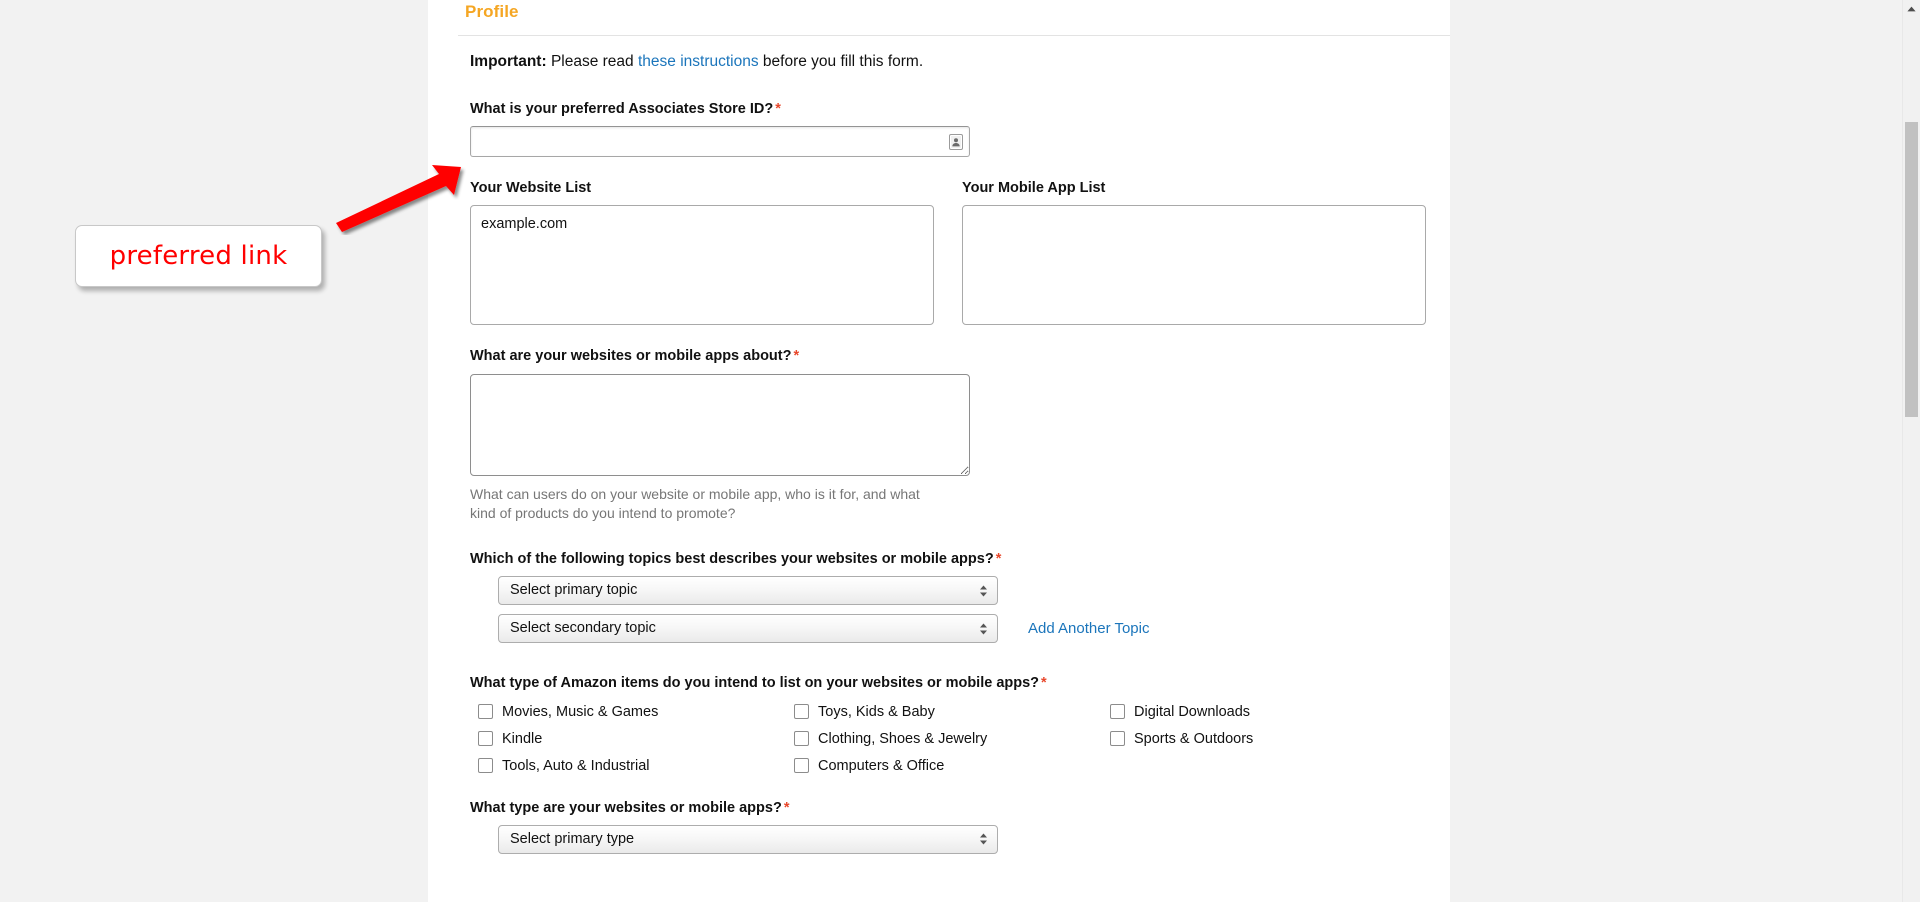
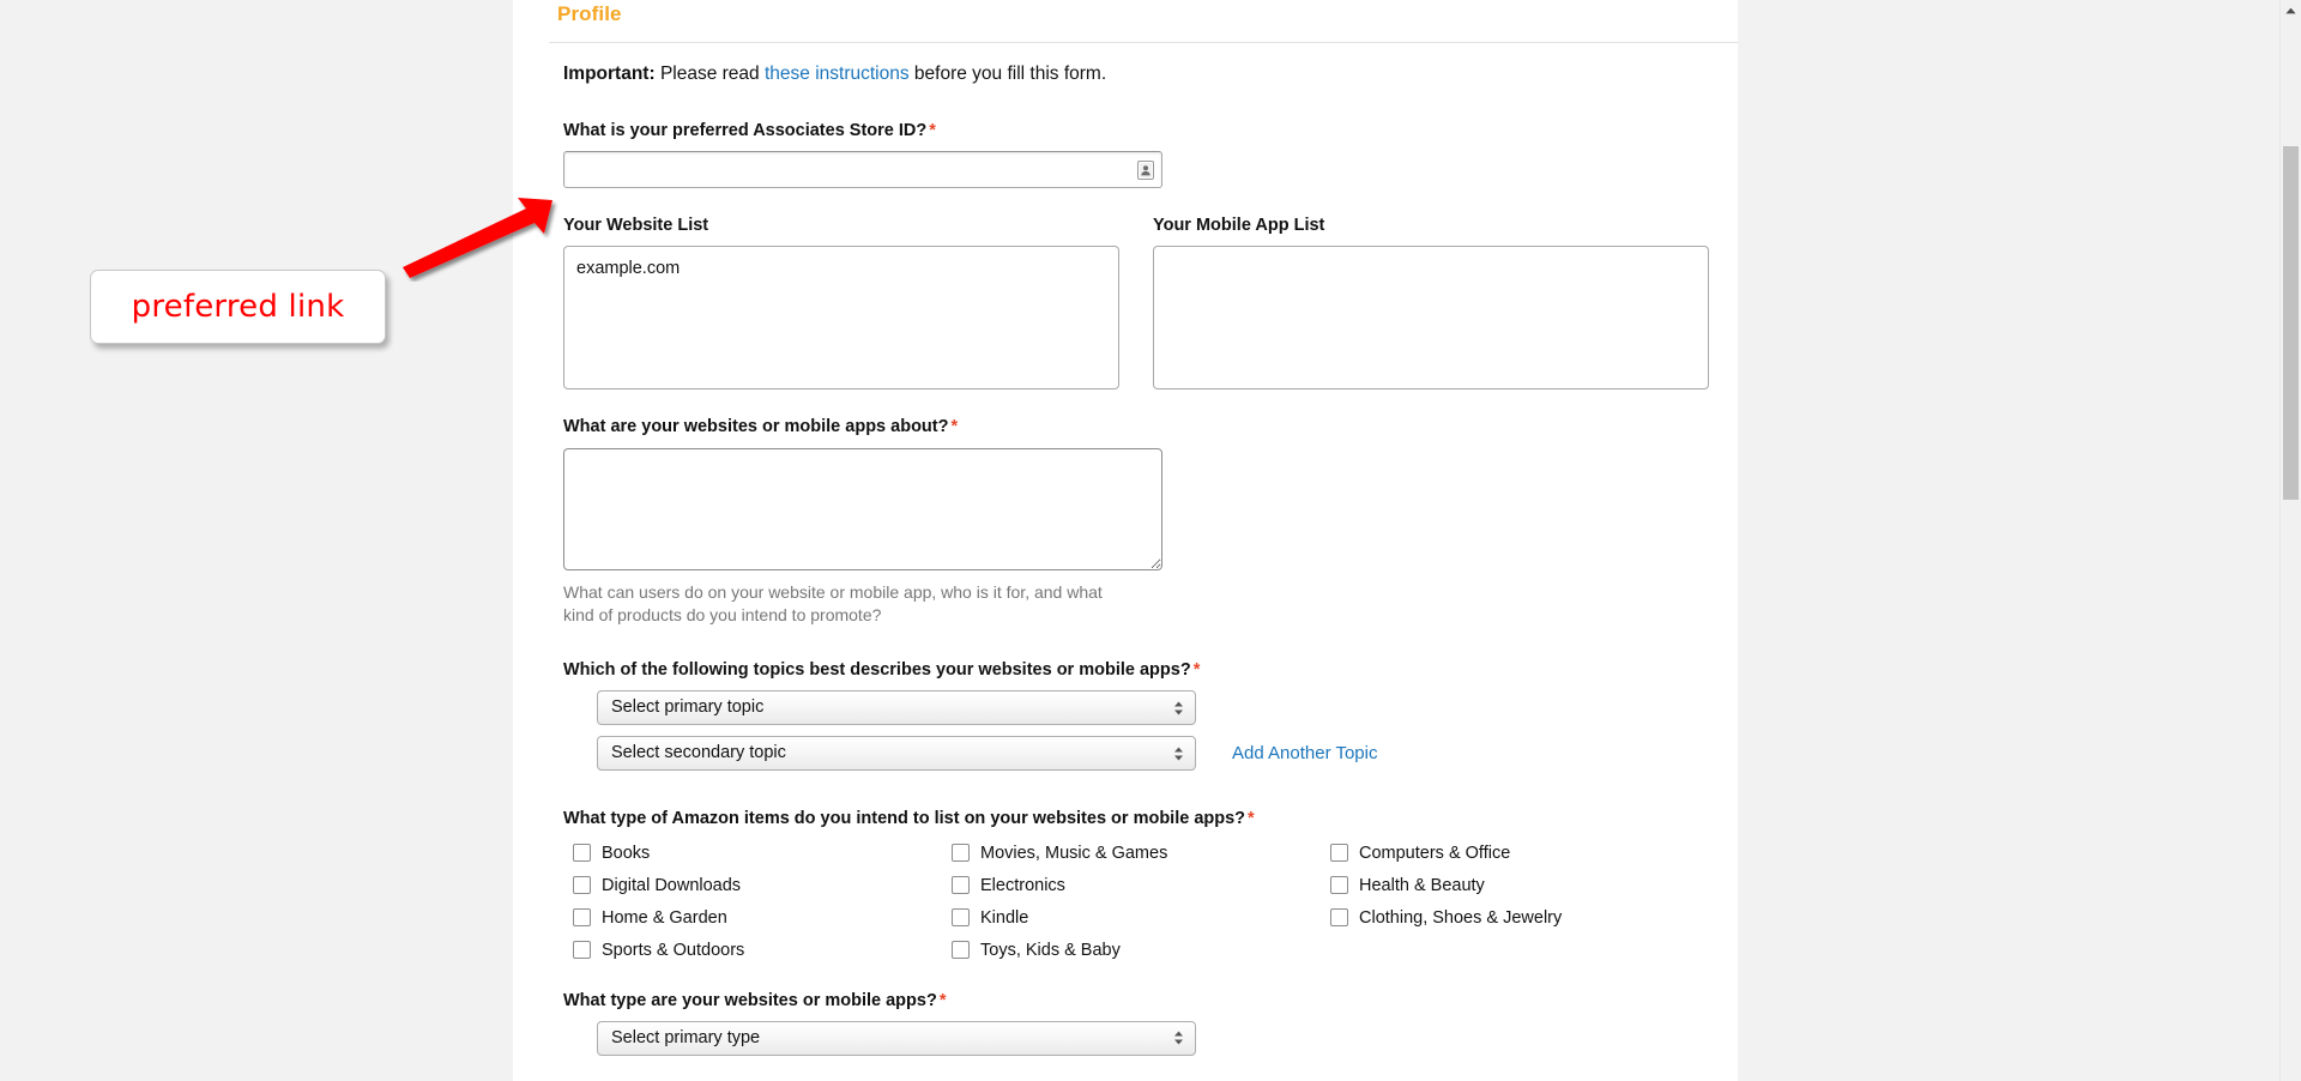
  Profile
  Important: Please read these instructions before you fill this form.
  What is your preferred Associates Store ID? *
  Your Website List
  example.com
  Your Mobile App List
  What are your websites or mobile apps about? *
  What can users do on your website or mobile app, who is it for, and what kind of products do you intend to promote?
  Which of the following topics best describes your websites or mobile apps? *
  Select primary topic
  Select secondary topic
  Add Another Topic
  What type of Amazon items do you intend to list on your websites or mobile apps? *
+ Books
  Movies, Music & Games
- Toys, Kids & Baby
+ Computers & Office
  Digital Downloads
+ Electronics
+ Health & Beauty
+ Home & Garden
  Kindle
  Clothing, Shoes & Jewelry
  Sports & Outdoors
- Tools, Auto & Industrial
- Computers & Office
+ Toys, Kids & Baby
  What type are your websites or mobile apps? *
  Select primary type
  preferred link
